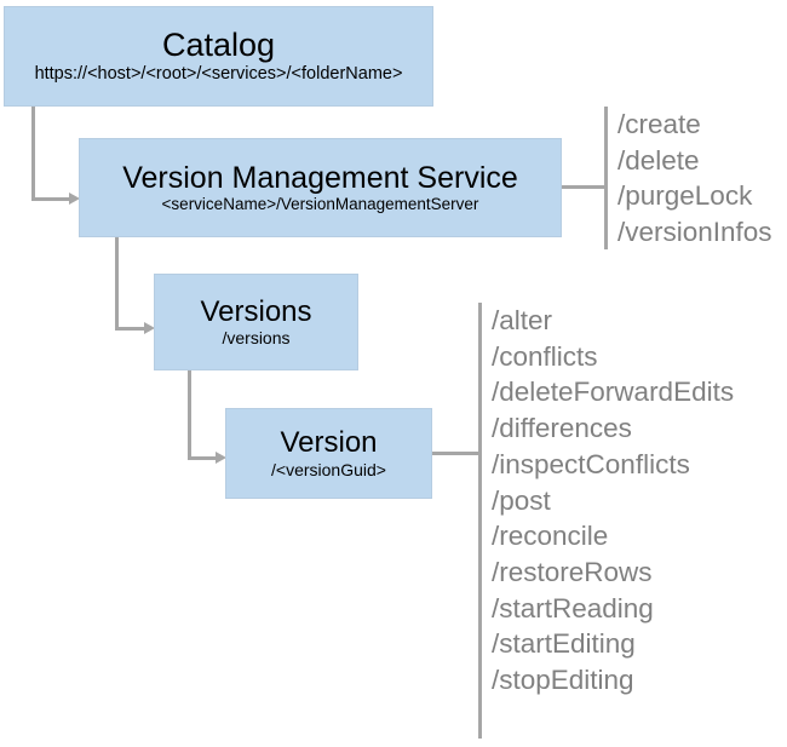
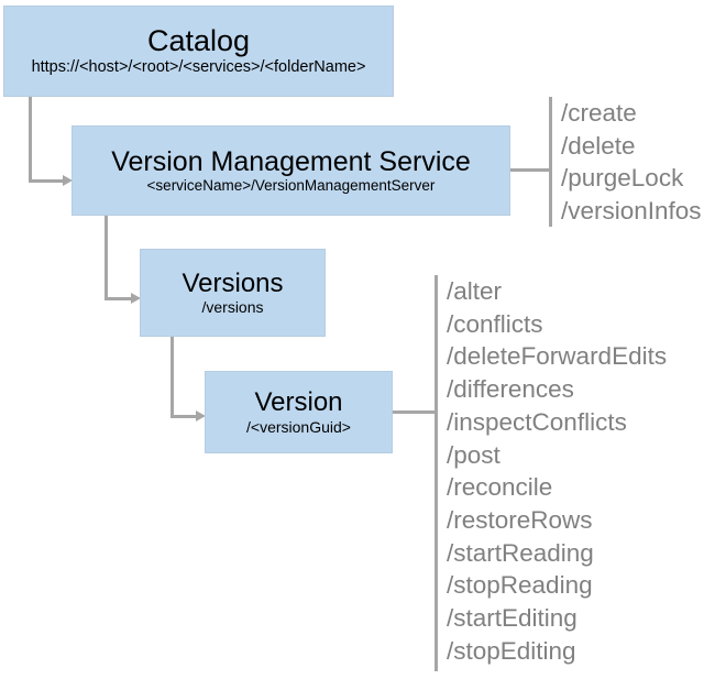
  Catalog
  https://<host>/<root>/<services>/<folderName>
  Version Management Service
  <serviceName>/VersionManagementServer
  Versions
  /versions
  Version
  /<versionGuid>
  /create
  /delete
  /purgeLock
  /versionInfos
  /alter
  /conflicts
  /deleteForwardEdits
  /differences
  /inspectConflicts
  /post
  /reconcile
  /restoreRows
  /startReading
+ /stopReading
  /startEditing
  /stopEditing
